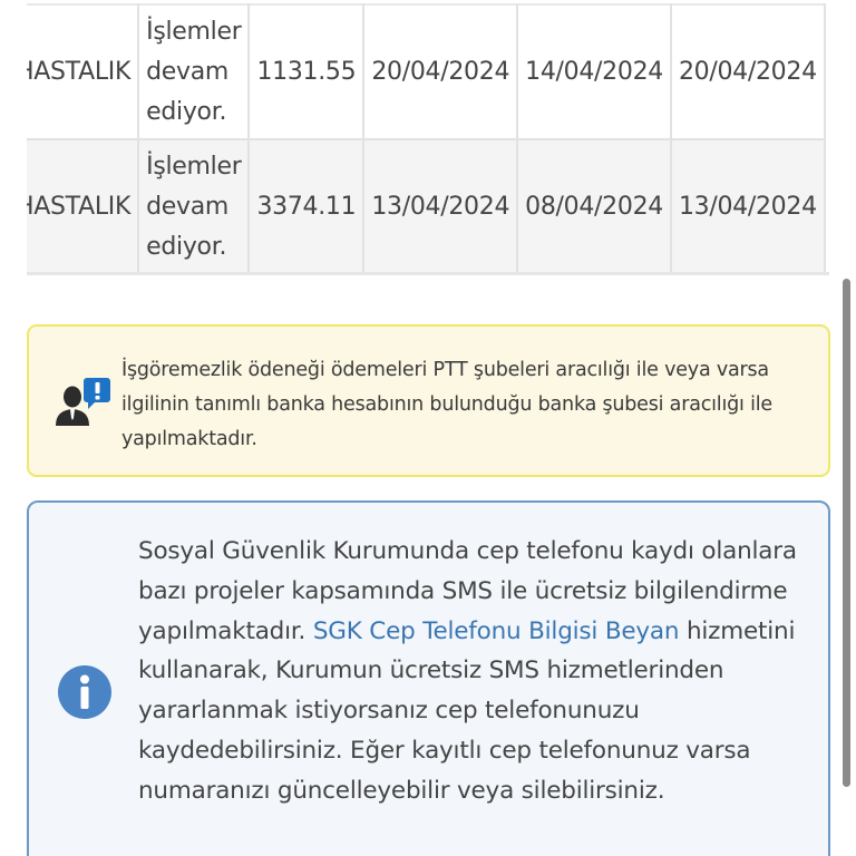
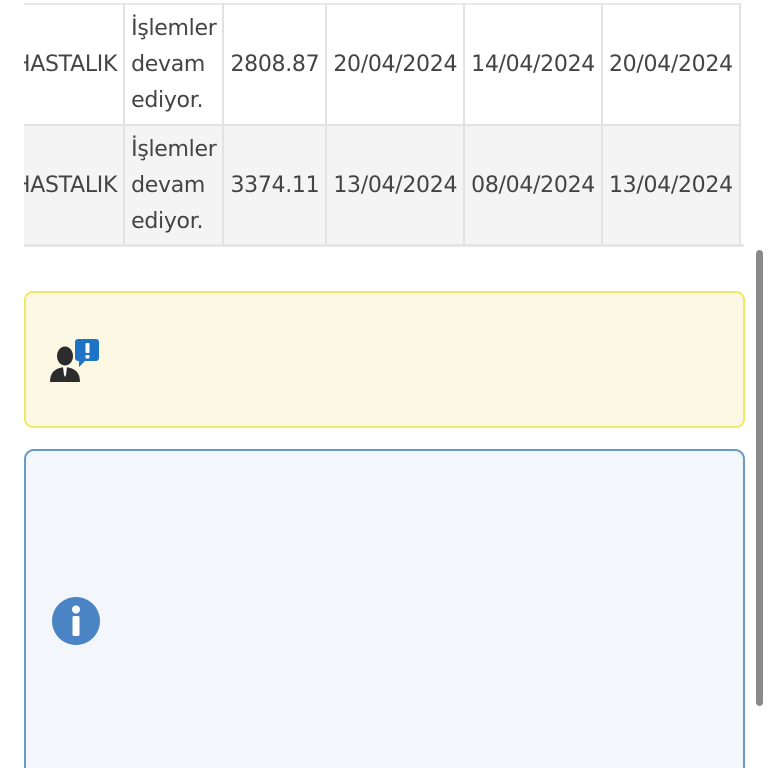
- ASTALIK	İşlemler devam ediyor.	1131.55	20/04/2024	14/04/2024	20/04/2024
+ ASTALIK	İşlemler devam ediyor.	2808.87	20/04/2024	14/04/2024	20/04/2024
  ASTALIK	İşlemler devam ediyor.	3374.11	13/04/2024	08/04/2024	13/04/2024
- İşgöremezlik ödeneği ödemeleri PTT şubeleri aracılığı ile veya varsa ilgilinin tanımlı banka hesabının bulunduğu banka şubesi aracılığı ile yapılmaktadır.
- Sosyal Güvenlik Kurumunda cep telefonu kaydı olanlara bazı projeler kapsamında SMS ile ücretsiz bilgilendirme yapılmaktadır. SGK Cep Telefonu Bilgisi Beyan hizmetini kullanarak, Kurumun ücretsiz SMS hizmetlerinden yararlanmak istiyorsanız cep telefonunuzu kaydedebilirsiniz. Eğer kayıtlı cep telefonunuz varsa numaranızı güncelleyebilir veya silebilirsiniz.
